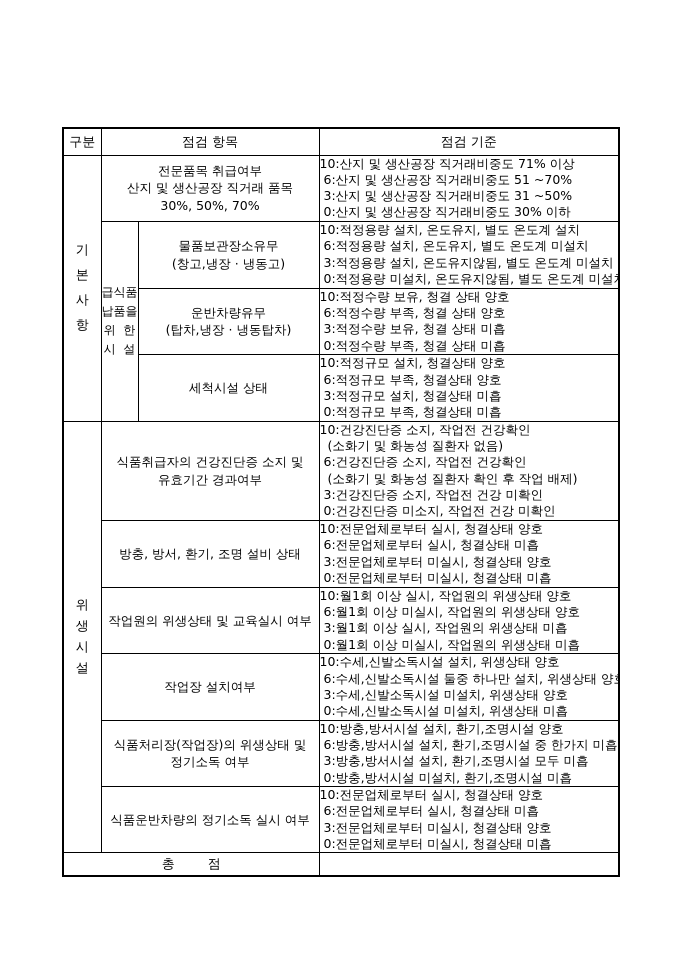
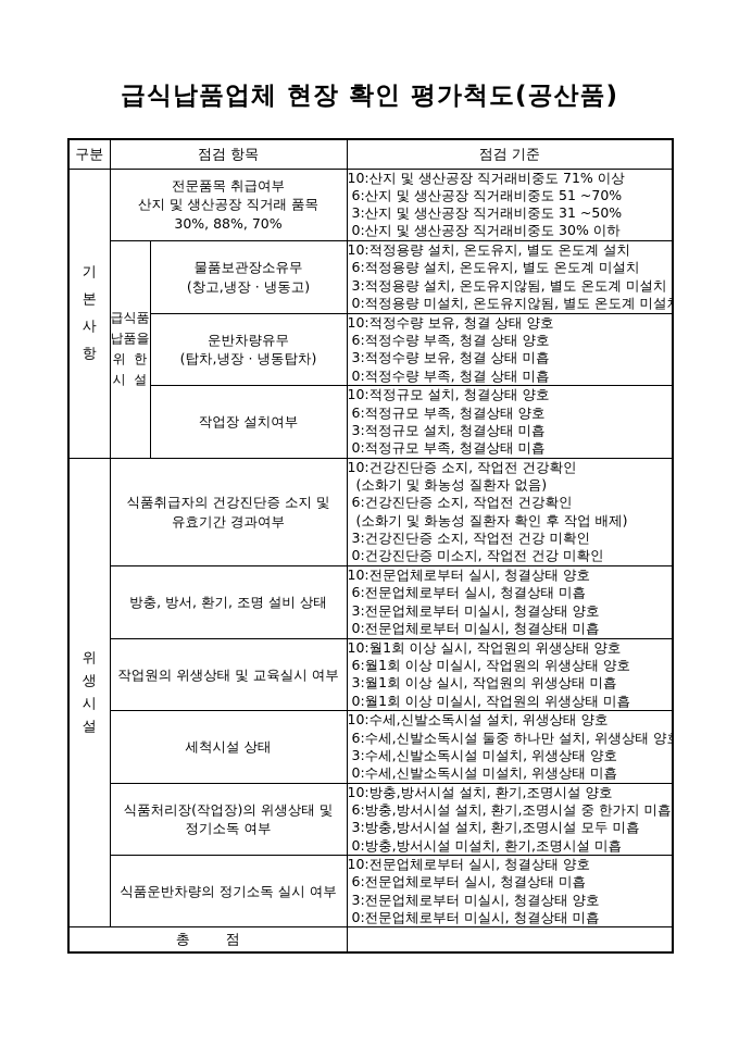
+ 급식납품업체 현장 확인 평가척도(공산품)
  구분	점검 항목	점검 기준
- 기 본 사 항	전문품목 취급여부 산지 및 생산공장 직거래 품목 30%, 50%, 70%	10:산지 및 생산공장 직거래비중도 71% 이상 6:산지 및 생산공장 직거래비중도 51 ~70% 3:산지 및 생산공장 직거래비중도 31 ~50% 0:산지 및 생산공장 직거래비중도 30% 이하
+ 기 본 사 항	전문품목 취급여부 산지 및 생산공장 직거래 품목 30%, 88%, 70%	10:산지 및 생산공장 직거래비중도 71% 이상 6:산지 및 생산공장 직거래비중도 51 ~70% 3:산지 및 생산공장 직거래비중도 31 ~50% 0:산지 및 생산공장 직거래비중도 30% 이하
  급식품 납품을 위 한 시 설	물품보관장소유무 (창고,냉장 · 냉동고)	10:적정용량 설치, 온도유지, 별도 온도계 설치 6:적정용량 설치, 온도유지, 별도 온도계 미설치 3:적정용량 설치, 온도유지않됨, 별도 온도계 미설치 0:적정용량 미설치, 온도유지않됨, 별도 온도계 미설
  운반차량유무 (탑차,냉장 · 냉동탑차)	10:적정수량 보유, 청결 상태 양호 6:적정수량 부족, 청결 상태 양호 3:적정수량 보유, 청결 상태 미흡 0:적정수량 부족, 청결 상태 미흡
- 세척시설 상태	10:적정규모 설치, 청결상태 양호 6:적정규모 부족, 청결상태 양호 3:적정규모 설치, 청결상태 미흡 0:적정규모 부족, 청결상태 미흡
+ 작업장 설치여부	10:적정규모 설치, 청결상태 양호 6:적정규모 부족, 청결상태 양호 3:적정규모 설치, 청결상태 미흡 0:적정규모 부족, 청결상태 미흡
  위 생 시 설	식품취급자의 건강진단증 소지 및 유효기간 경과여부	10:건강진단증 소지, 작업전 건강확인 (소화기 및 화농성 질환자 없음) 6:건강진단증 소지, 작업전 건강확인 (소화기 및 화농성 질환자 확인 후 작업 배제) 3:건강진단증 소지, 작업전 건강 미확인 0:건강진단증 미소지, 작업전 건강 미확인
  방충, 방서, 환기, 조명 설비 상태	10:전문업체로부터 실시, 청결상태 양호 6:전문업체로부터 실시, 청결상태 미흡 3:전문업체로부터 미실시, 청결상태 양호 0:전문업체로부터 미실시, 청결상태 미흡
  작업원의 위생상태 및 교육실시 여부	10:월1회 이상 실시, 작업원의 위생상태 양호 6:월1회 이상 미실시, 작업원의 위생상태 양호 3:월1회 이상 실시, 작업원의 위생상태 미흡 0:월1회 이상 미실시, 작업원의 위생상태 미흡
- 작업장 설치여부	10:수세,신발소독시설 설치, 위생상태 양호 6:수세,신발소독시설 둘중 하나만 설치, 위생상태 양 3:수세,신발소독시설 미설치, 위생상태 양호 0:수세,신발소독시설 미설치, 위생상태 미흡
+ 세척시설 상태	10:수세,신발소독시설 설치, 위생상태 양호 6:수세,신발소독시설 둘중 하나만 설치, 위생상태 양 3:수세,신발소독시설 미설치, 위생상태 양호 0:수세,신발소독시설 미설치, 위생상태 미흡
  식품처리장(작업장)의 위생상태 및 정기소독 여부	10:방충,방서시설 설치, 환기,조명시설 양호 6:방충,방서시설 설치, 환기,조명시설 중 한가지 미흡 3:방충,방서시설 설치, 환기,조명시설 모두 미흡 0:방충,방서시설 미설치, 환기,조명시설 미흡
  식품운반차량의 정기소독 실시 여부	10:전문업체로부터 실시, 청결상태 양호 6:전문업체로부터 실시, 청결상태 미흡 3:전문업체로부터 미실시, 청결상태 양호 0:전문업체로부터 미실시, 청결상태 미흡
  총 점
